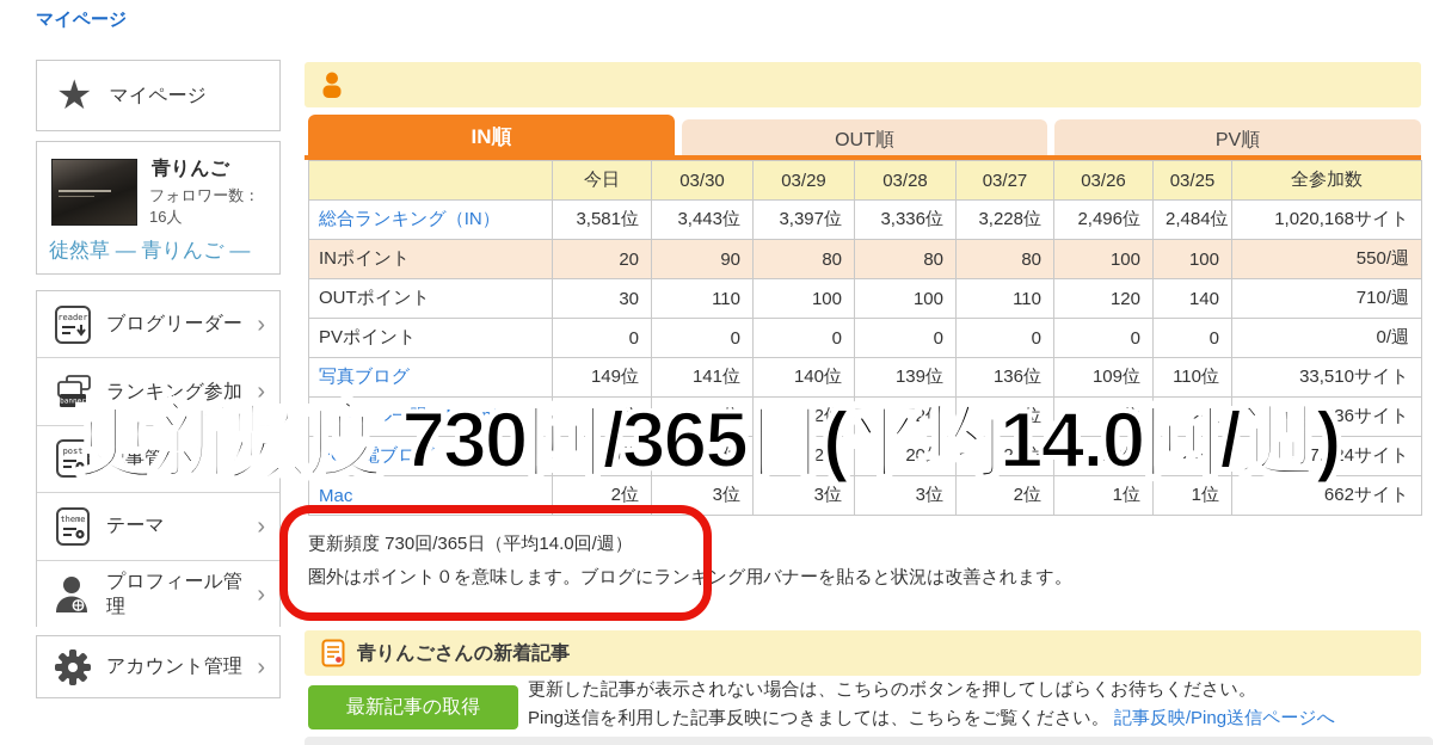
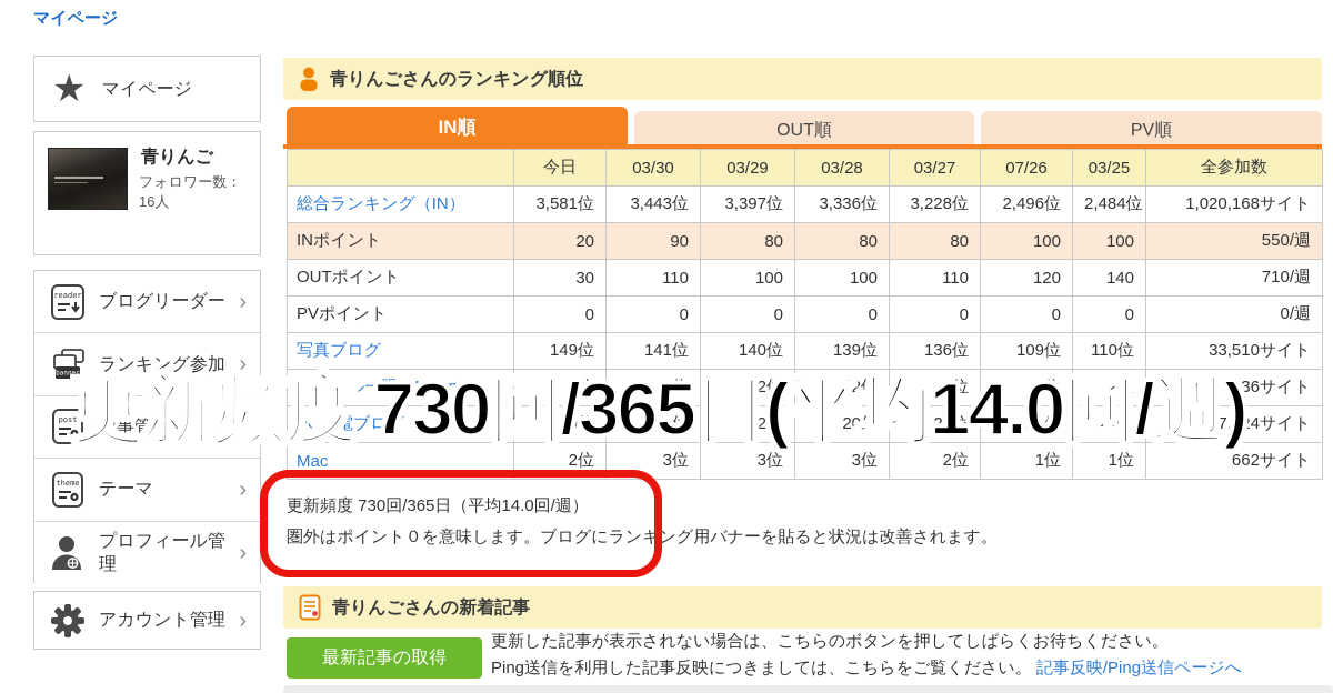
  マイページ
  ★
  マイページ
  青りんご
  フォロワー数： 16人
- 徒然草 ― 青りんご ―
  reader
  ブログリーダー
  ›
  ランキング参加
  ›
  post
  記事管理
  ›
  theme
  テーマ
  ›
  プロフィール管理
  ›
  アカウント管理
  ›
+ 青りんごさんのランキング順位
  IN順
  OUT順
  PV順
- 	今日	03/30	03/29	03/28	03/27	03/26	03/25	全参加数
+ 	今日	03/30	03/29	03/28	03/27	07/26	03/25	全参加数
  総合ランキング（IN）	3,581位	3,443位	3,397位	3,336位	3,228位	2,496位	2,484位	1,020,168サイト
  INポイント	20	90	80	80	80	100	100	550/週
  OUTポイント	30	110	100	100	110	120	140	710/週
  PVポイント	0	0	0	0	0	0	0	0/週
  写真ブログ	149位	141位	140位	139位	136位	109位	110位	33,510サイト
  デジタル一眼（Nikon）	2位	2位	2位	2位	2位	2位	2位	536サイト
  PC家電ブログ	19位	14位	22位	20位	24位	22位	21位	7,324サイト
  Mac	2位	3位	3位	3位	2位	1位	1位	662サイト
  更新頻度 730回/365日（平均14.0回/週）
  圏外はポイント０を意味します。ブログにランキング用バナーを貼ると状況は改善されます。
  青りんごさんの新着記事
  最新記事の取得
  更新した記事が表示されない場合は、こちらのボタンを押してしばらくお待ちください。
  Ping送信を利用した記事反映につきましては、こちらをご覧ください。 記事反映/Ping送信ページへ
  更新頻度 730回/365日(平均14.0回/週)
